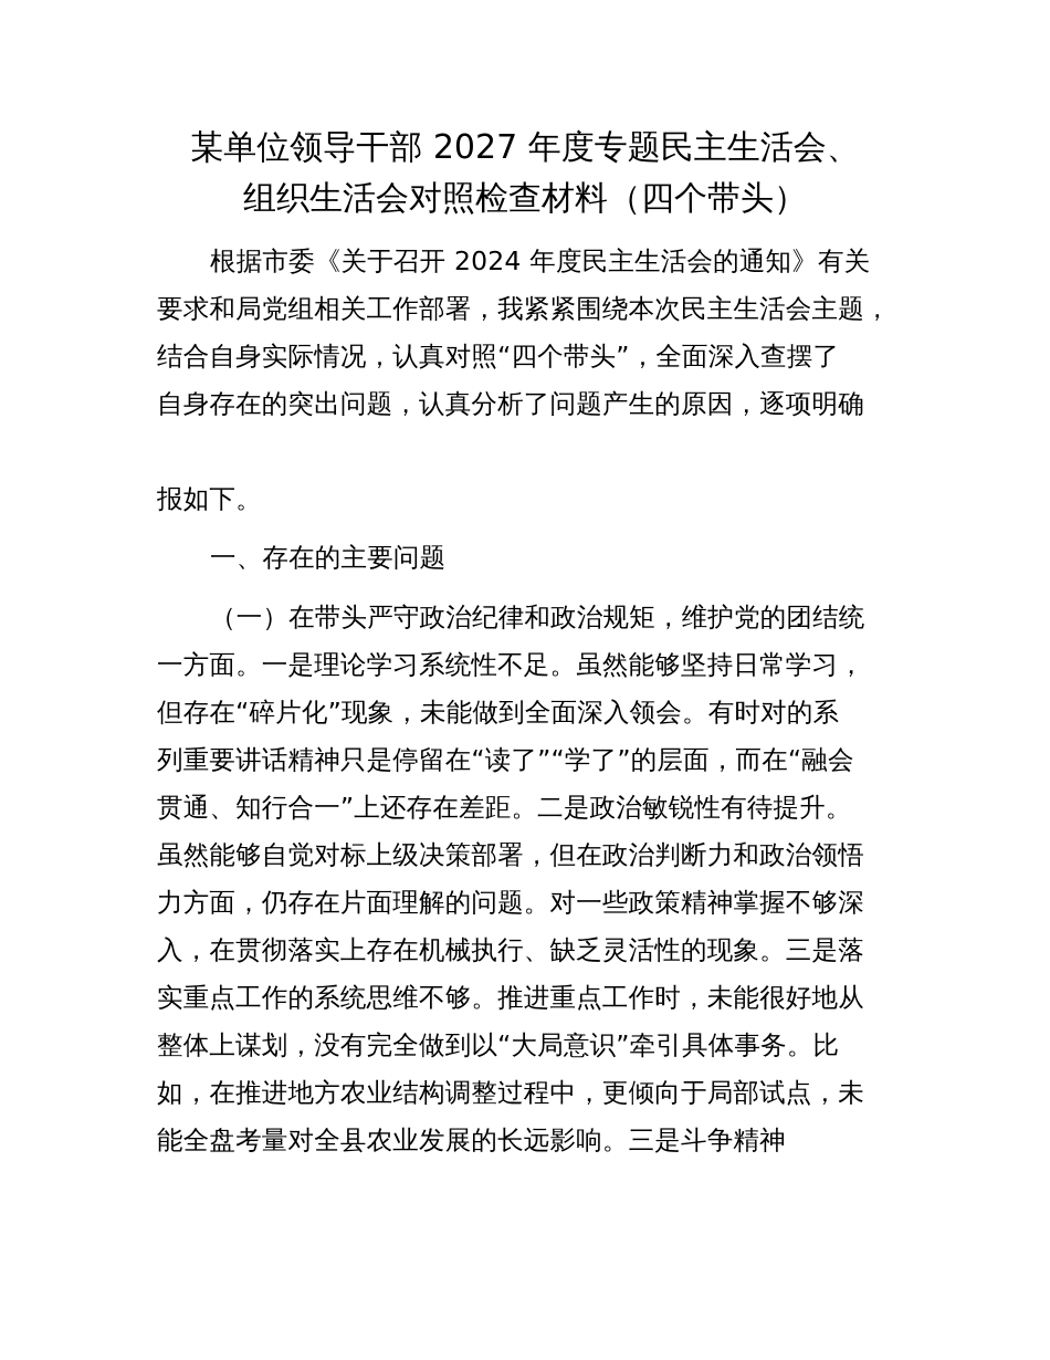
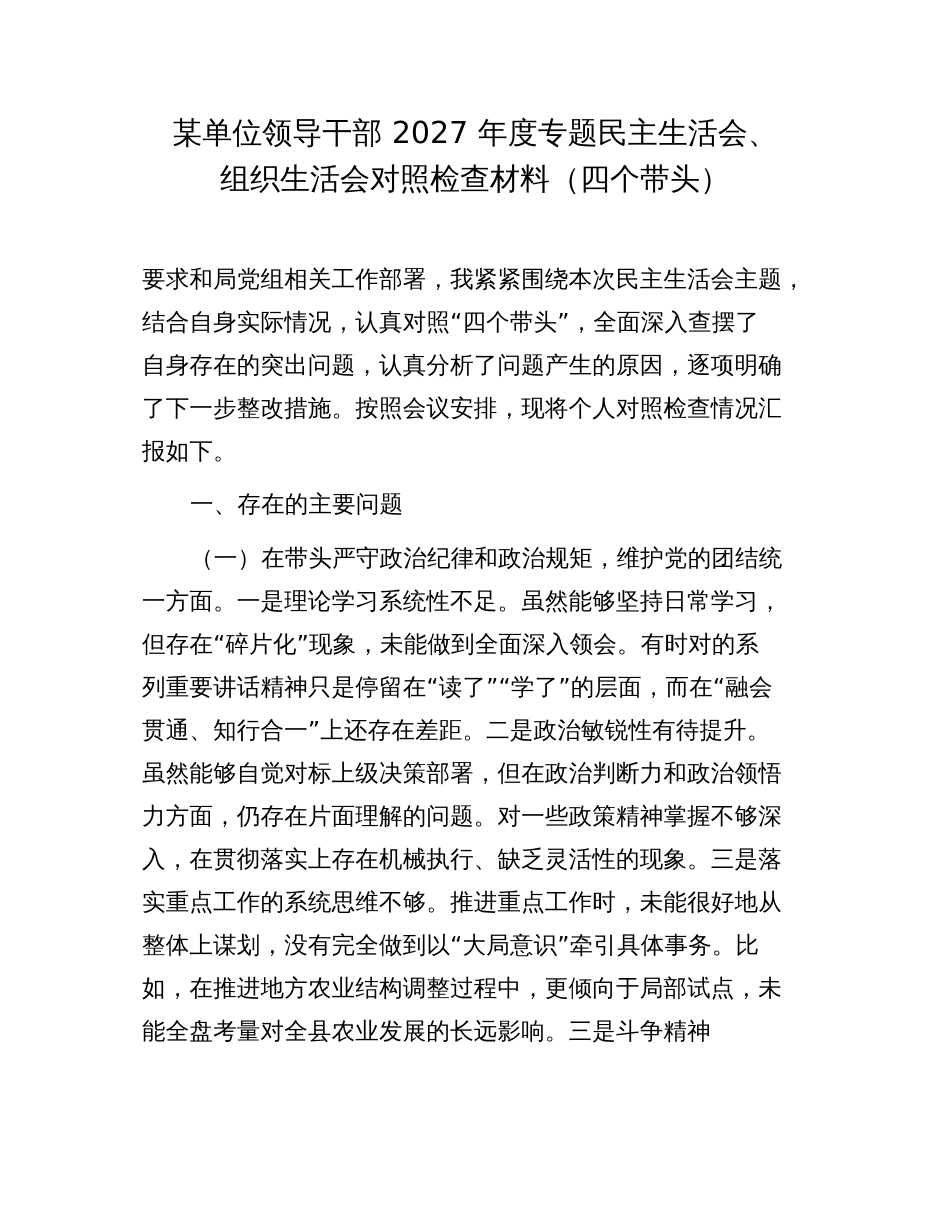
  某单位领导干部 2027 年度专题民主生活会、
  组织生活会对照检查材料（四个带头）
- 根据市委《关于召开 2024 年度民主生活会的通知》有关
  要求和局党组相关工作部署，我紧紧围绕本次民主生活会主题，
  结合自身实际情况，认真对照“四个带头”，全面深入查摆了
  自身存在的突出问题，认真分析了问题产生的原因，逐项明确
+ 了下一步整改措施。按照会议安排，现将个人对照检查情况汇
  报如下。
  一、存在的主要问题
  （一）在带头严守政治纪律和政治规矩，维护党的团结统
  一方面。一是理论学习系统性不足。虽然能够坚持日常学习，
  但存在“碎片化”现象，未能做到全面深入领会。有时对的系
  列重要讲话精神只是停留在“读了”“学了”的层面，而在“融会
  贯通、知行合一”上还存在差距。二是政治敏锐性有待提升。
  虽然能够自觉对标上级决策部署，但在政治判断力和政治领悟
  力方面，仍存在片面理解的问题。对一些政策精神掌握不够深
  入，在贯彻落实上存在机械执行、缺乏灵活性的现象。三是落
  实重点工作的系统思维不够。推进重点工作时，未能很好地从
  整体上谋划，没有完全做到以“大局意识”牵引具体事务。比
  如，在推进地方农业结构调整过程中，更倾向于局部试点，未
  能全盘考量对全县农业发展的长远影响。三是斗争精神
